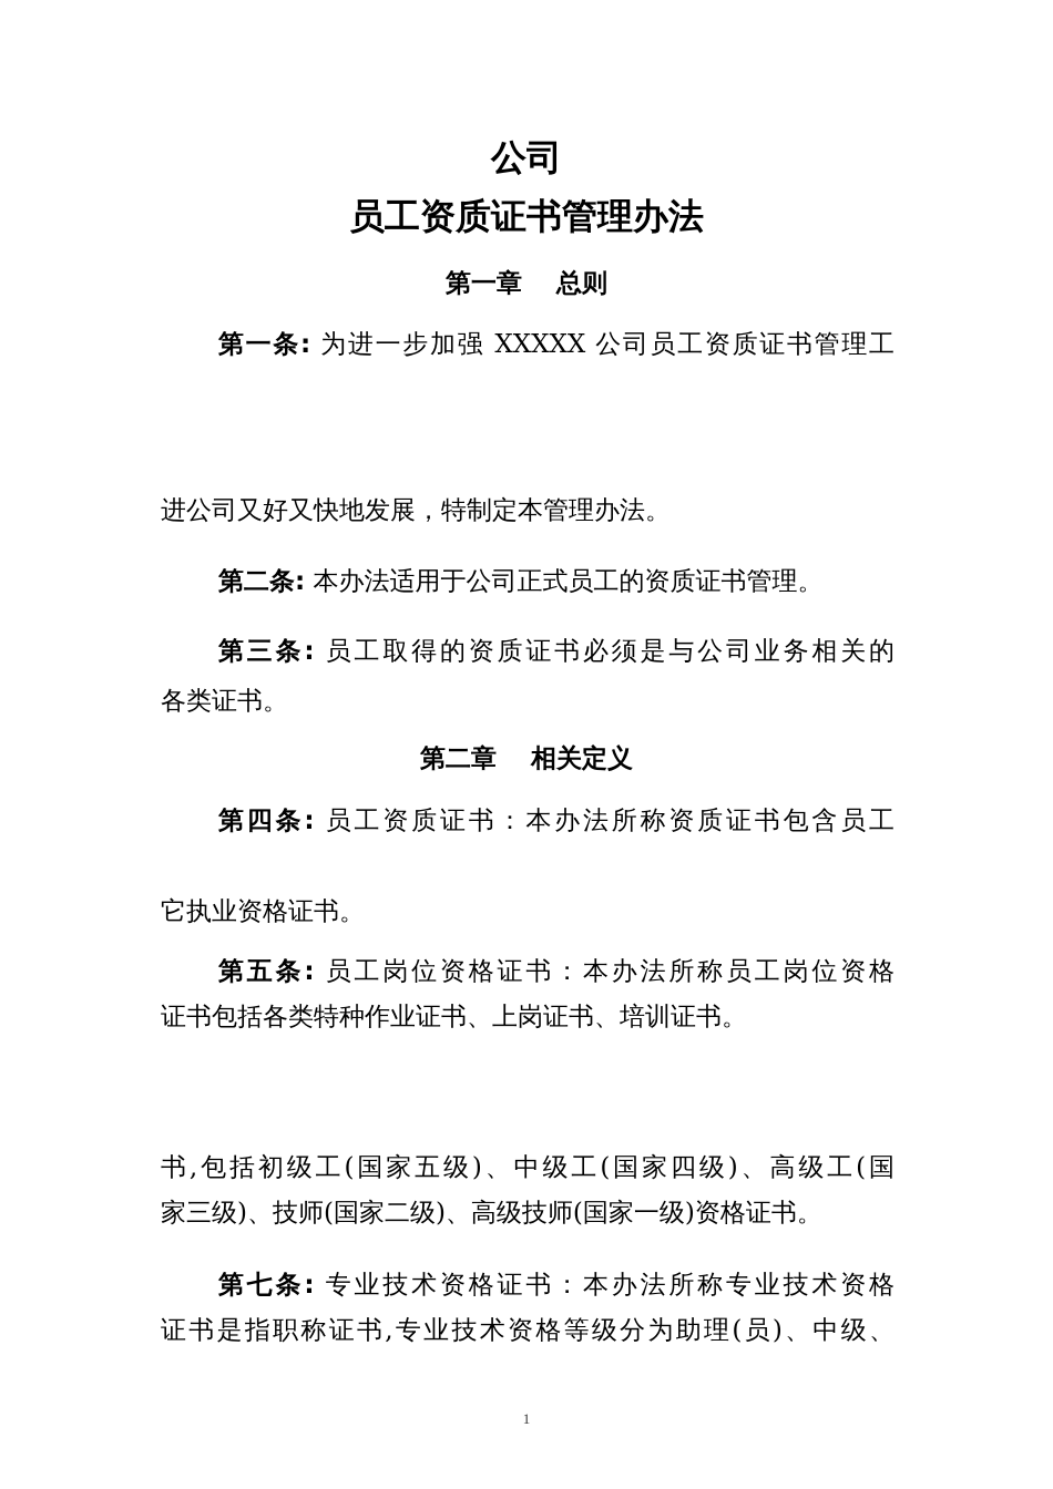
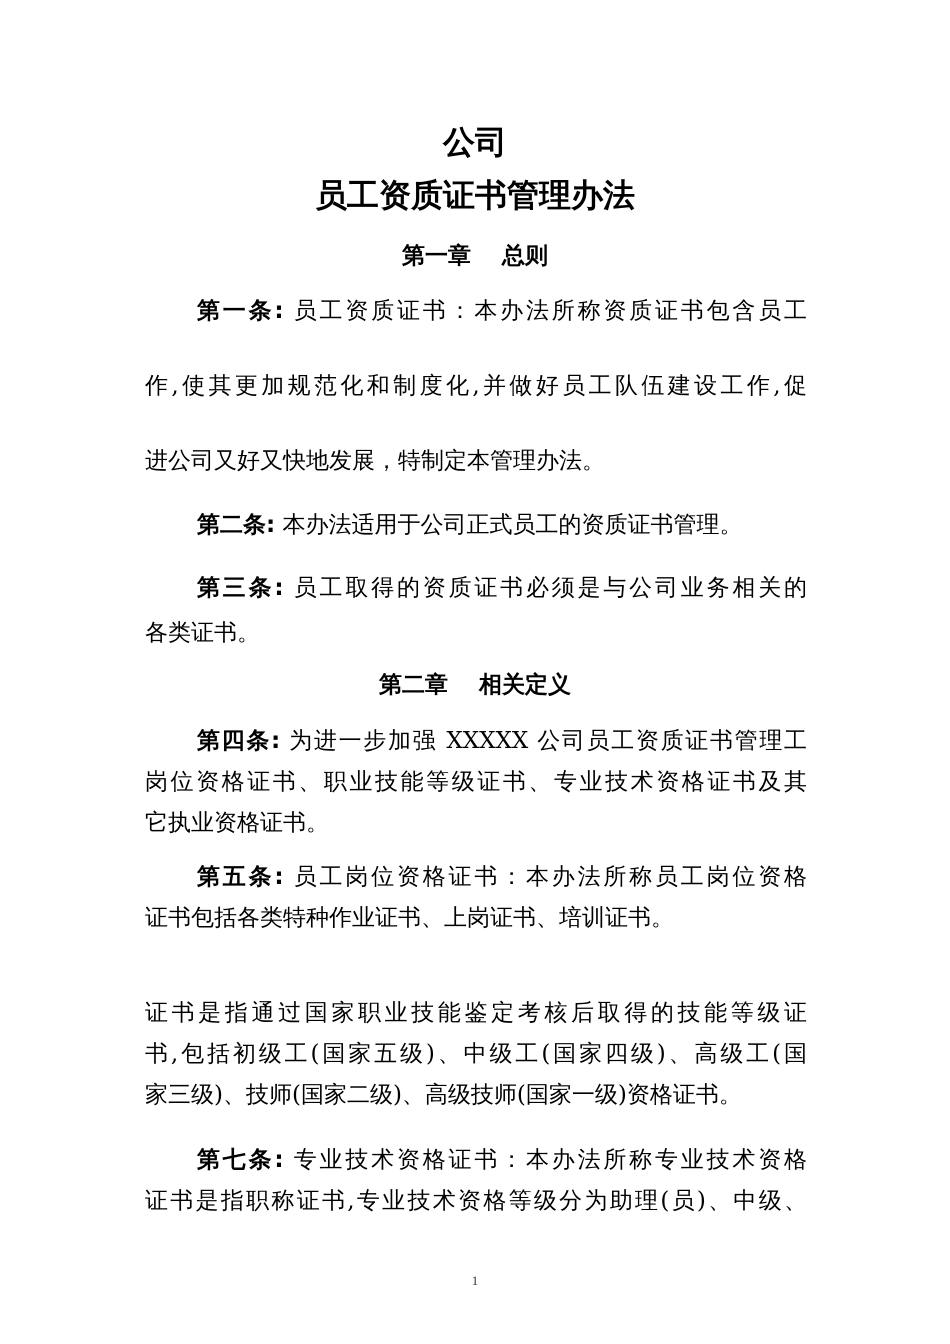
  公司
  员工资质证书管理办法
  第一章 总则
- 第一条: 为进一步加强 XXXXX 公司员工资质证书管理工
+ 第一条: 员工资质证书：本办法所称资质证书包含员工
+ 作,使其更加规范化和制度化,并做好员工队伍建设工作,促
  进公司又好又快地发展，特制定本管理办法。
  第二条: 本办法适用于公司正式员工的资质证书管理。
  第三条: 员工取得的资质证书必须是与公司业务相关的
  各类证书。
  第二章 相关定义
- 第四条: 员工资质证书：本办法所称资质证书包含员工
+ 第四条: 为进一步加强 XXXXX 公司员工资质证书管理工
+ 岗位资格证书、职业技能等级证书、专业技术资格证书及其
  它执业资格证书。
  第五条: 员工岗位资格证书：本办法所称员工岗位资格
  证书包括各类特种作业证书、上岗证书、培训证书。
+ 证书是指通过国家职业技能鉴定考核后取得的技能等级证
  书,包括初级工(国家五级)、中级工(国家四级)、高级工(国
  家三级)、技师(国家二级)、高级技师(国家一级)资格证书。
  第七条: 专业技术资格证书：本办法所称专业技术资格
  证书是指职称证书,专业技术资格等级分为助理(员)、中级、
  1
